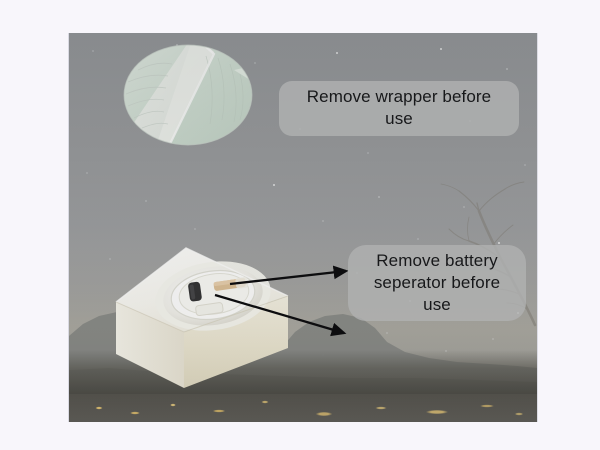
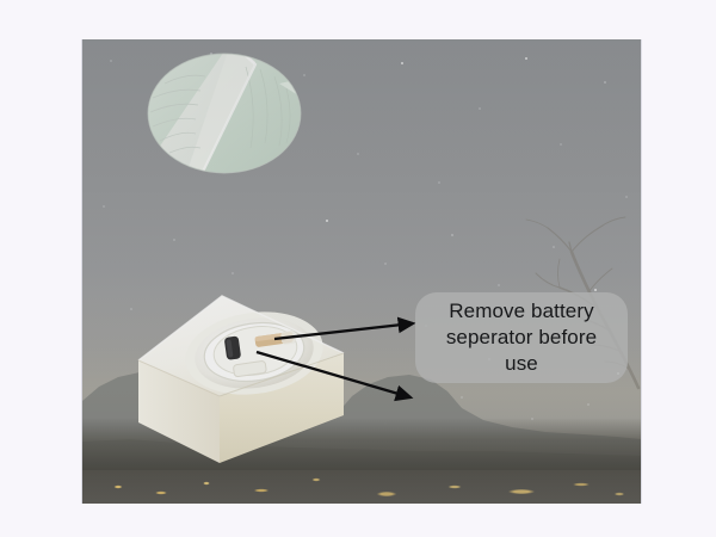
- Remove wrapper before use
  Remove battery
  seperator before use
